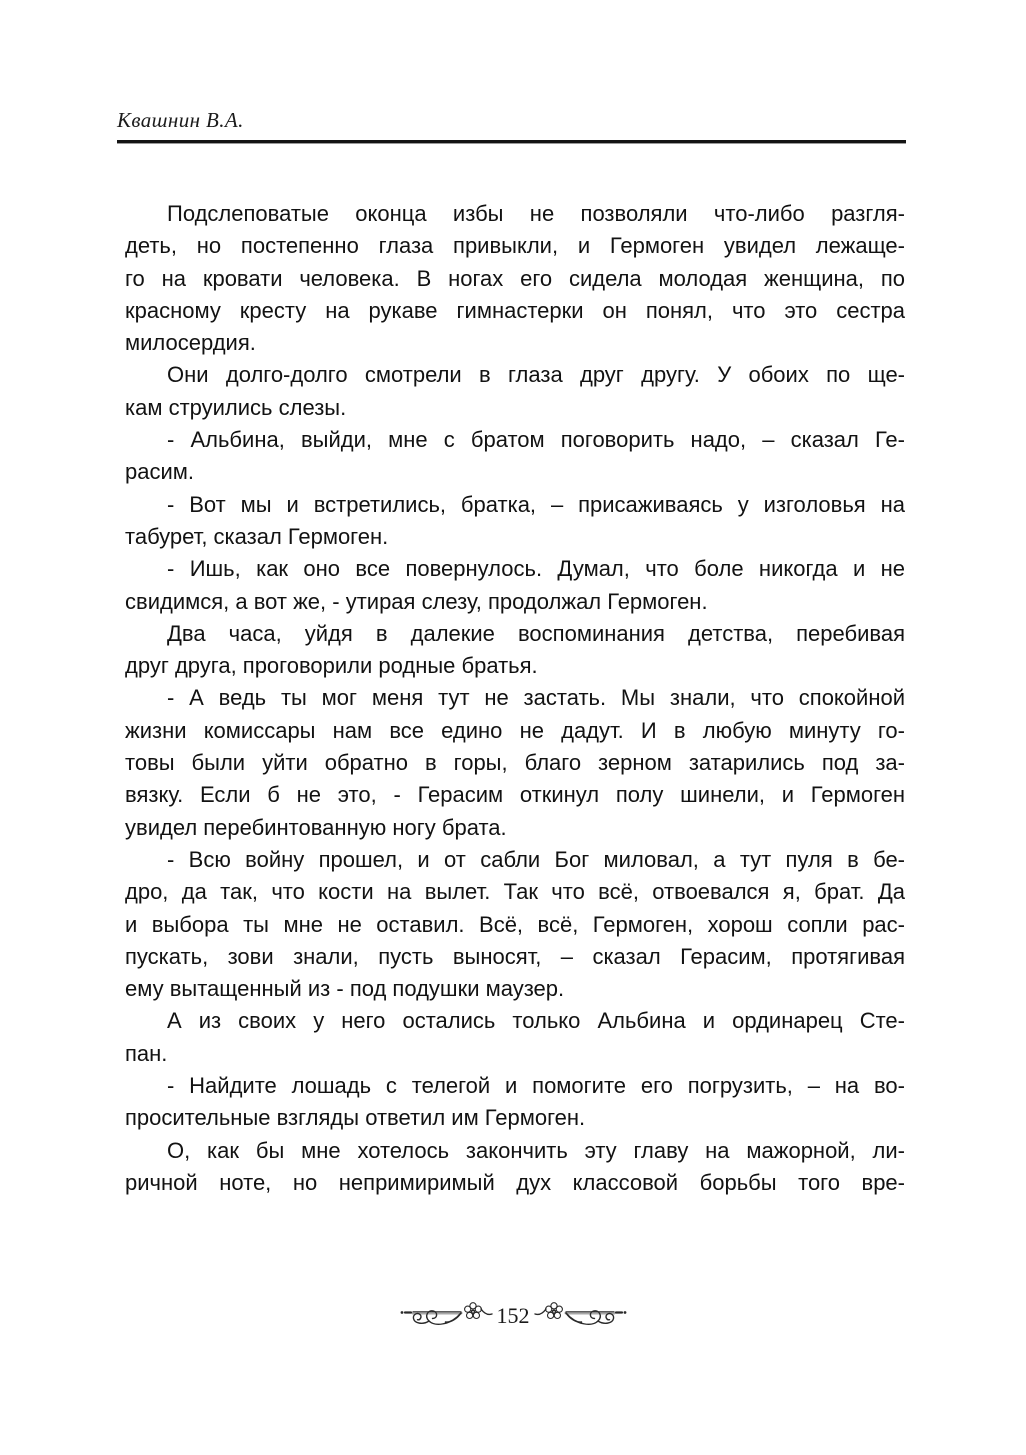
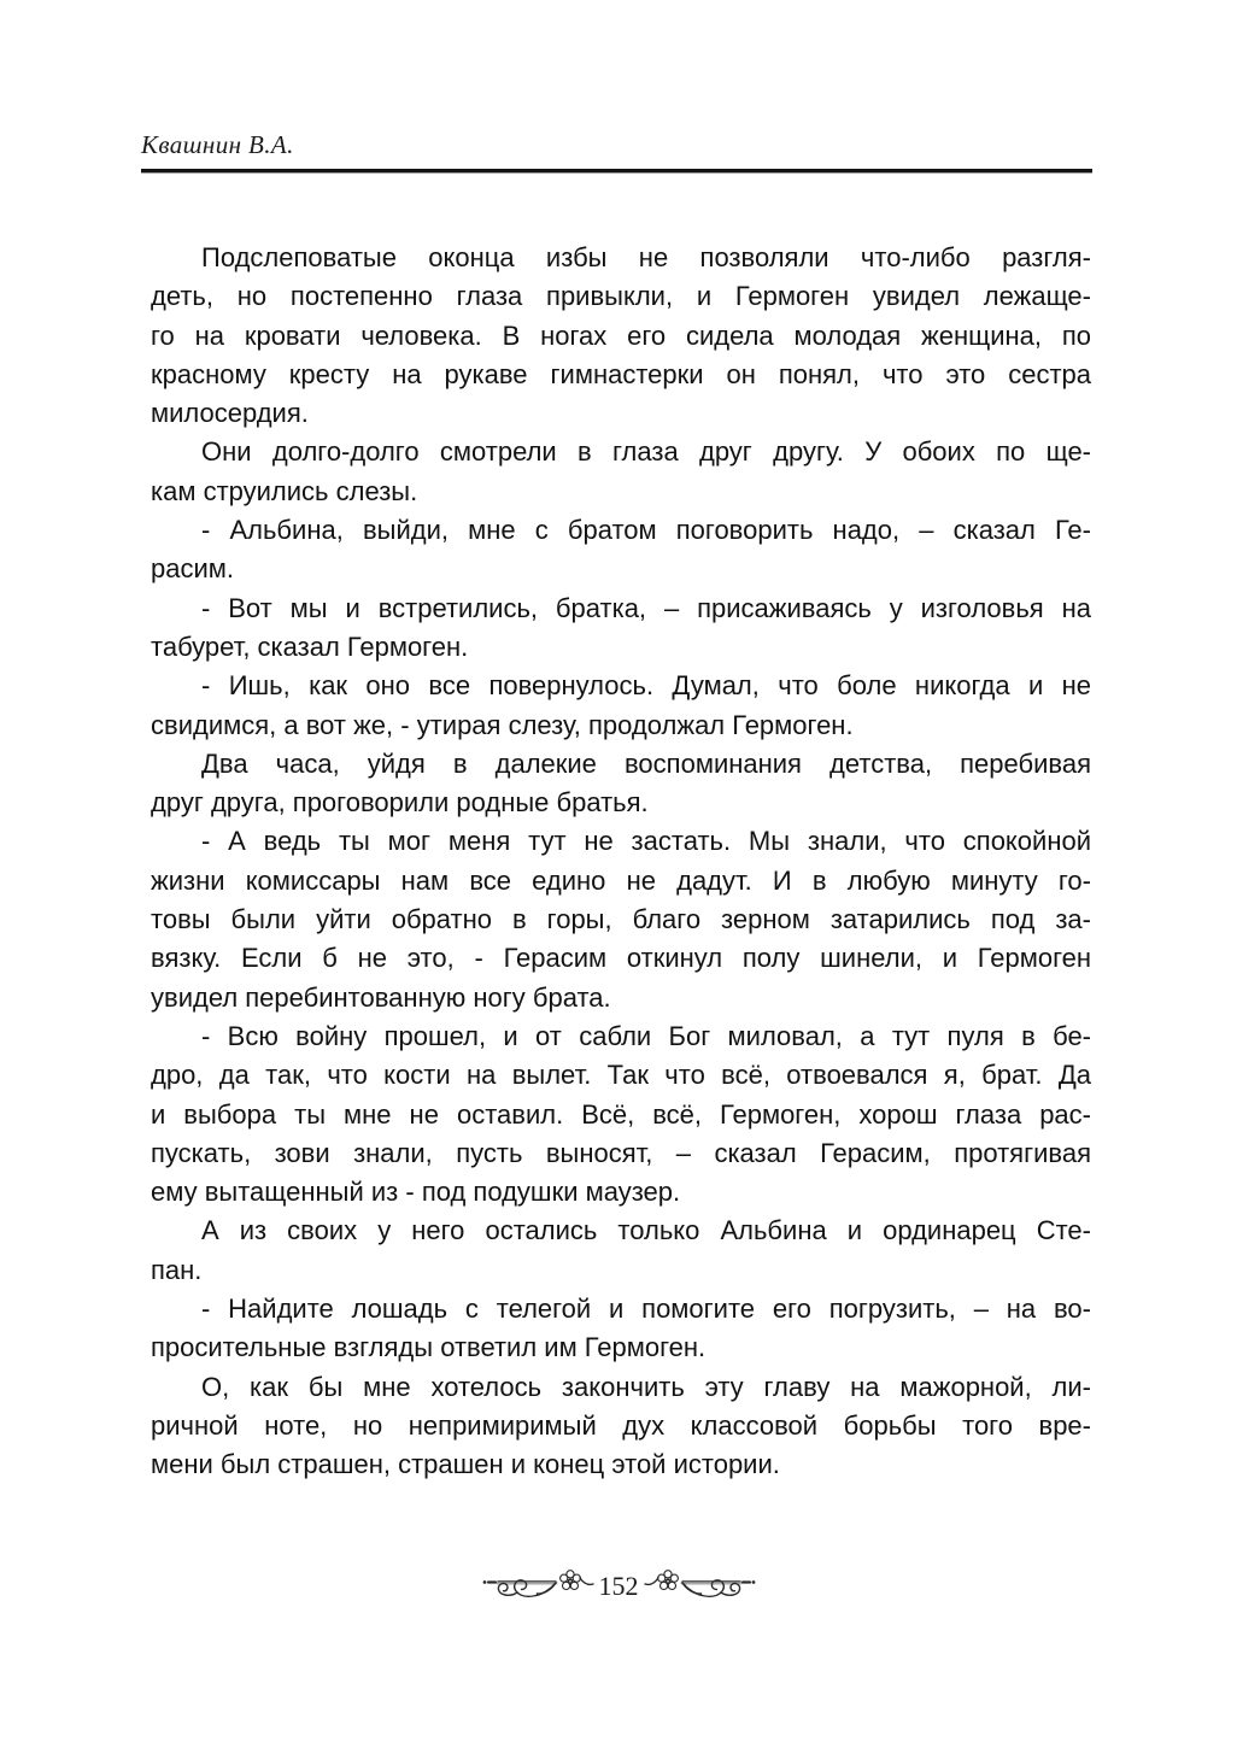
  Квашнин В.А.
  Подслеповатые оконца избы не позволяли что-либо разгля-
  деть, но постепенно глаза привыкли, и Гермоген увидел лежаще-
  го на кровати человека. В ногах его сидела молодая женщина, по
  красному кресту на рукаве гимнастерки он понял, что это сестра
  милосердия.
  Они долго-долго смотрели в глаза друг другу. У обоих по ще-
  кам струились слезы.
  - Альбина, выйди, мне с братом поговорить надо, – сказал Ге-
  расим.
  - Вот мы и встретились, братка, – присаживаясь у изголовья на
  табурет, сказал Гермоген.
  - Ишь, как оно все повернулось. Думал, что боле никогда и не
  свидимся, а вот же, - утирая слезу, продолжал Гермоген.
  Два часа, уйдя в далекие воспоминания детства, перебивая
  друг друга, проговорили родные братья.
  - А ведь ты мог меня тут не застать. Мы знали, что спокойной
  жизни комиссары нам все едино не дадут. И в любую минуту го-
  товы были уйти обратно в горы, благо зерном затарились под за-
  вязку. Если б не это, - Герасим откинул полу шинели, и Гермоген
  увидел перебинтованную ногу брата.
  - Всю войну прошел, и от сабли Бог миловал, а тут пуля в бе-
  дро, да так, что кости на вылет. Так что всё, отвоевался я, брат. Да
- и выбора ты мне не оставил. Всё, всё, Гермоген, хорош сопли рас-
+ и выбора ты мне не оставил. Всё, всё, Гермоген, хорош глаза рас-
  пускать, зови знали, пусть выносят, – сказал Герасим, протягивая
  ему вытащенный из - под подушки маузер.
  А из своих у него остались только Альбина и ординарец Сте-
  пан.
  - Найдите лошадь с телегой и помогите его погрузить, – на во-
  просительные взгляды ответил им Гермоген.
  О, как бы мне хотелось закончить эту главу на мажорной, ли-
  ричной ноте, но непримиримый дух классовой борьбы того вре-
+ мени был страшен, страшен и конец этой истории.
  152
